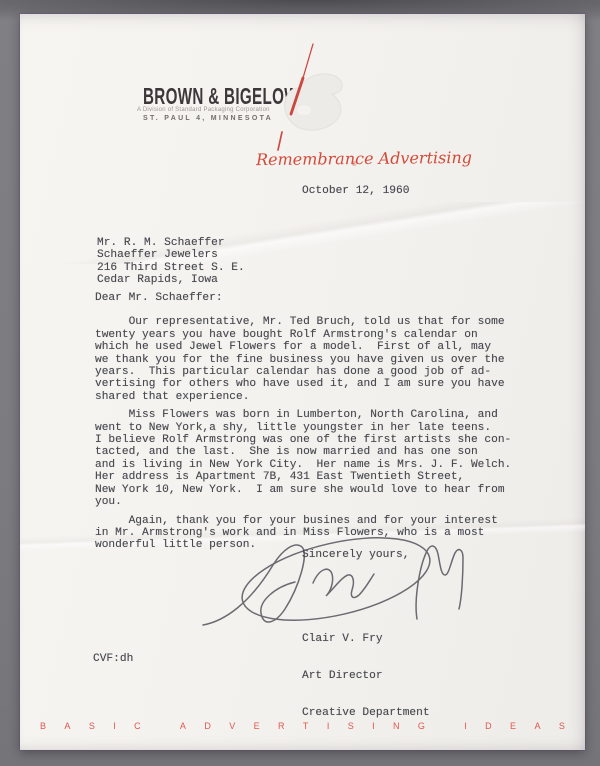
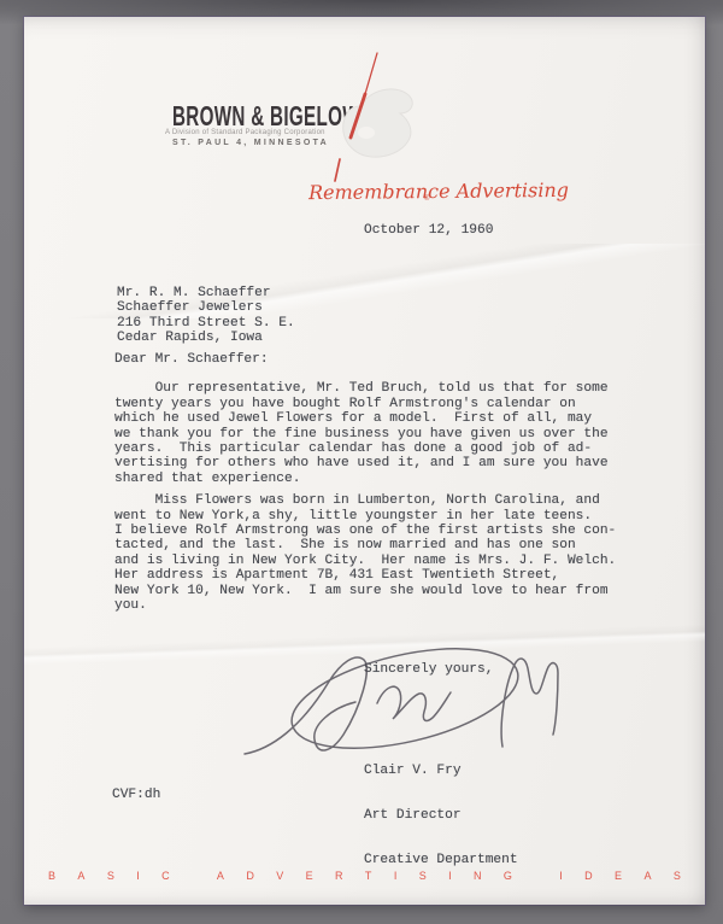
  BROWN & BIGELO
  Remembrance Advertising
  October 12, 1960
  Mr. R. M. Schaeffer
  Schaeffer Jewelers
  216 Third Street S. E.
  Cedar Rapids, Iowa
  Dear Mr. Schaeffer:
  Our representative, Mr. Ted Bruch, told us that for some
  twenty years you have bought Rolf Armstrong's calendar on
  which he used Jewel Flowers for a model. First of all, may
  we thank you for the fine business you have given us over the
  years. This particular calendar has done a good job of ad-
  vertising for others who have used it, and I am sure you have
  shared that experience.
  Miss Flowers was born in Lumberton, North Carolina, and
  went to New York,a shy, little youngster in her late teens.
  I believe Rolf Armstrong was one of the first artists she con-
  tacted, and the last. She is now married and has one son
  and is living in New York City. Her name is Mrs. J. F. Welch.
  Her address is Apartment 7B, 431 East Twentieth Street,
  New York 10, New York. I am sure she would love to hear from
  you.
- Again, thank you for your busines and for your interest
- in Mr. Armstrong's work and in Miss Flowers, who is a most
- wonderful little person.
  Sincerely yours,
  Clair V. Fry
  Art Director
  Creative Department
  CVF:dh
  B
  A
  S
  I
  C
  A
  D
  V
  E
  R
  T
  I
  S
  I
  N
  G
  I
  D
  E
  A
  S
